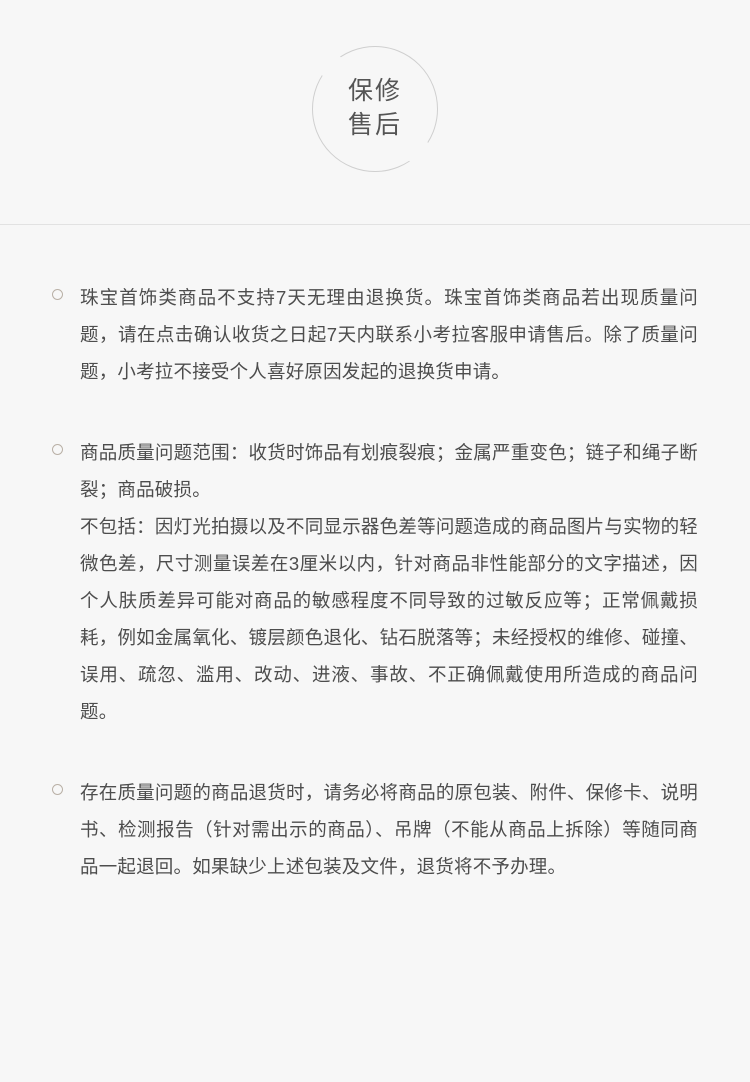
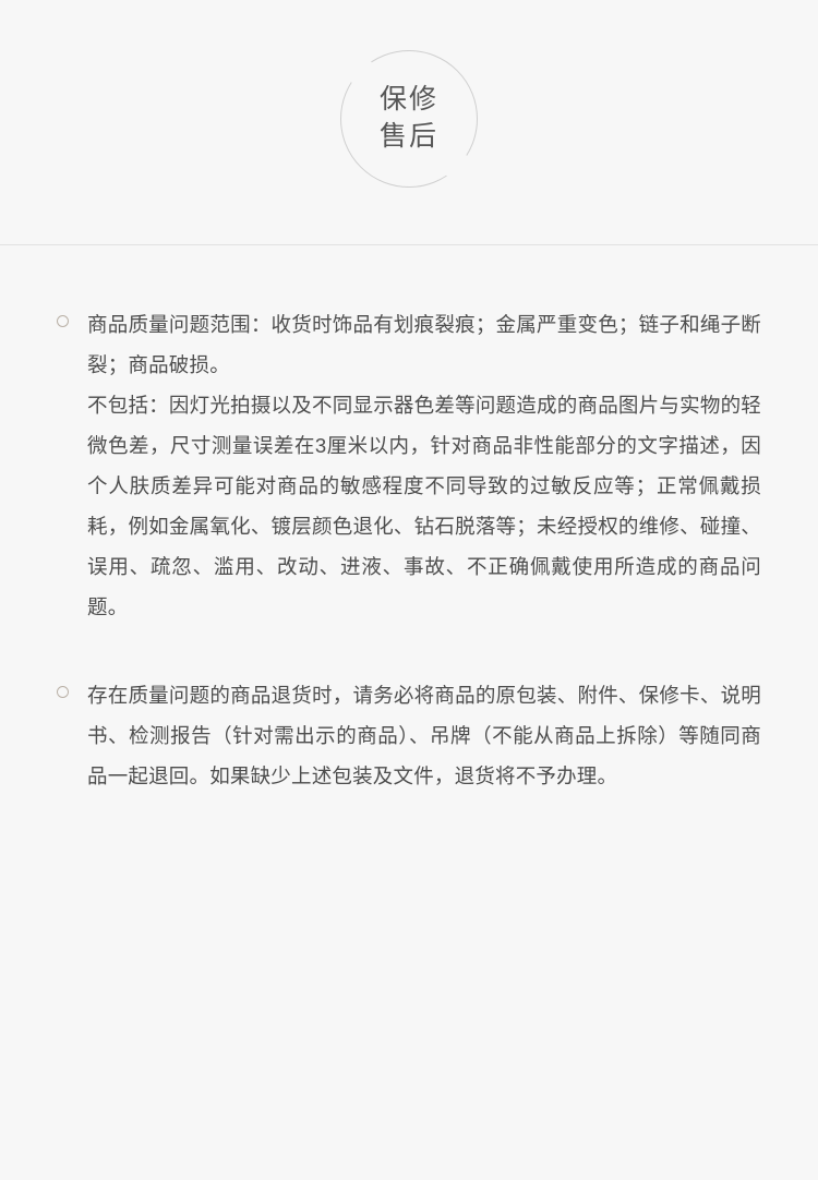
  保修
  售后
- 珠宝首饰类商品不支持7天无理由退换货。珠宝首饰类商品若出现质量问题，请在点击确认收货之日起7天内联系小考拉客服申请售后。除了质量问题，小考拉不接受个人喜好原因发起的退换货申请。
  商品质量问题范围：收货时饰品有划痕裂痕；金属严重变色；链子和绳子断裂；商品破损。
  不包括：因灯光拍摄以及不同显示器色差等问题造成的商品图片与实物的轻微色差，尺寸测量误差在3厘米以内，针对商品非性能部分的文字描述，因个人肤质差异可能对商品的敏感程度不同导致的过敏反应等；正常佩戴损耗，例如金属氧化、镀层颜色退化、钻石脱落等；未经授权的维修、碰撞、误用、疏忽、滥用、改动、进液、事故、不正确佩戴使用所造成的商品问题。
  存在质量问题的商品退货时，请务必将商品的原包装、附件、保修卡、说明书、检测报告（针对需出示的商品）、吊牌（不能从商品上拆除）等随同商品一起退回。如果缺少上述包装及文件，退货将不予办理。
